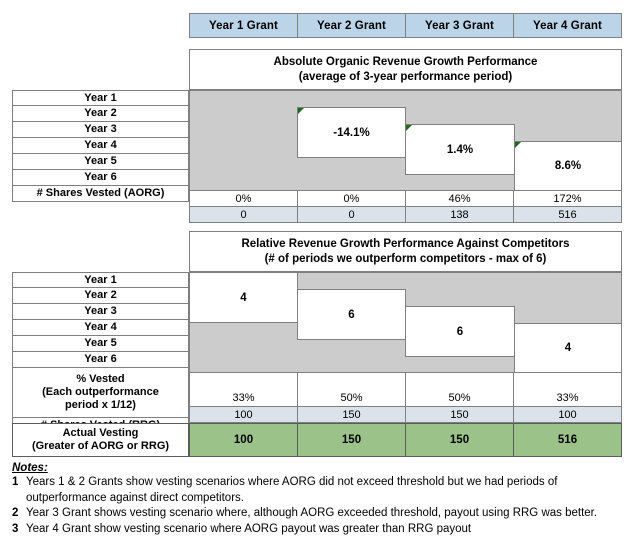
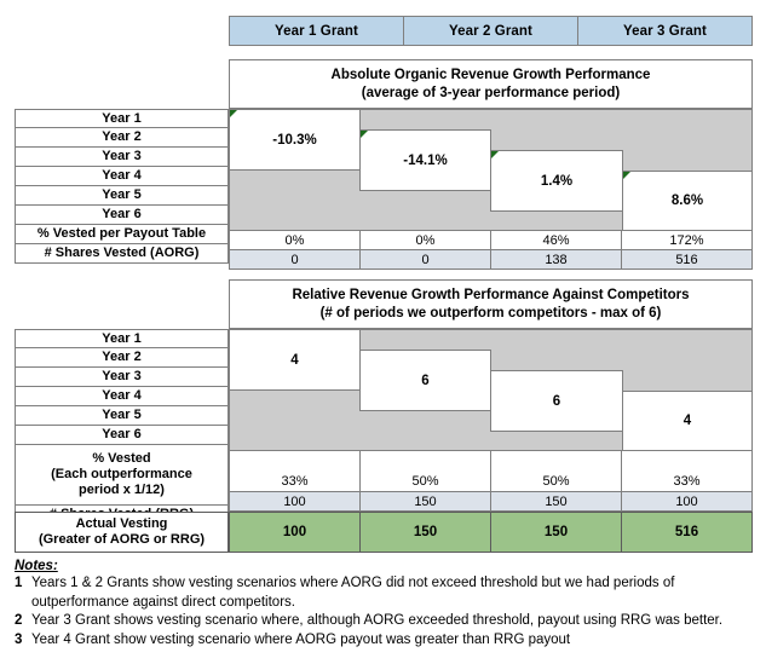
  Year 1 Grant
  Year 2 Grant
  Year 3 Grant
- Year 4 Grant
  Absolute Organic Revenue Growth Performance
  (average of 3-year performance period)
  Year 1
  Year 2
  Year 3
  Year 4
  Year 5
  Year 6
+ % Vested per Payout Table
  # Shares Vested (AORG)
+ -10.3%
  -14.1%
  1.4%
  8.6%
  0%
  0%
  46%
  172%
  0
  0
  138
  516
  Relative Revenue Growth Performance Against Competitors
  (# of periods we outperform competitors - max of 6)
  Year 1
  Year 2
  Year 3
  Year 4
  Year 5
  Year 6
  % Vested
  (Each outperformance
  period x 1/12)
  4
  6
  6
  4
  33%
  50%
  50%
  33%
  100
  150
  150
  100
  Actual Vesting
  (Greater of AORG or RRG)
  100
  150
  150
  516
  Notes:
  1
  Years 1 & 2 Grants show vesting scenarios where AORG did not exceed threshold but we had periods of outperformance against direct competitors.
  2
  Year 3 Grant shows vesting scenario where, although AORG exceeded threshold, payout using RRG was better.
  3
  Year 4 Grant show vesting scenario where AORG payout was greater than RRG payout
